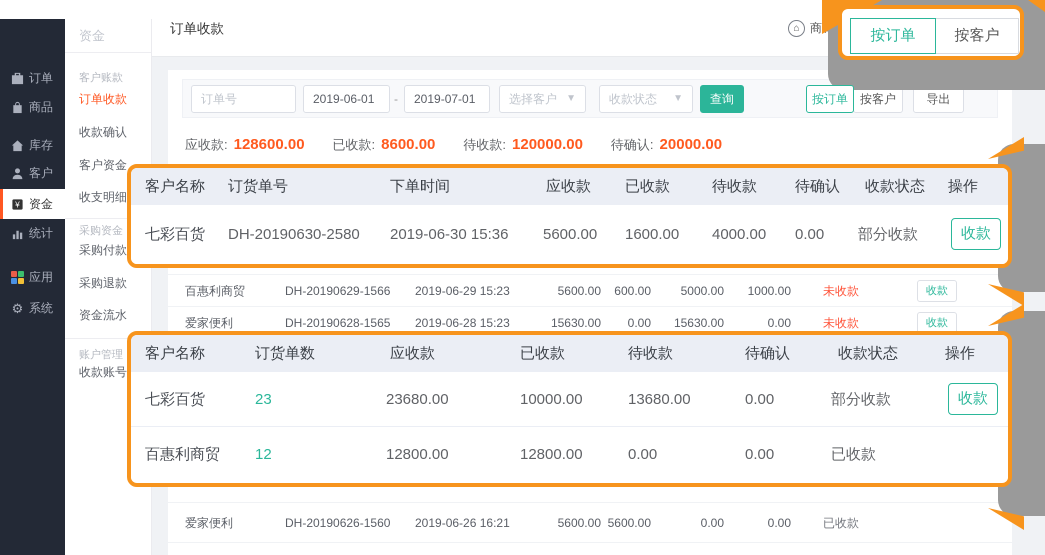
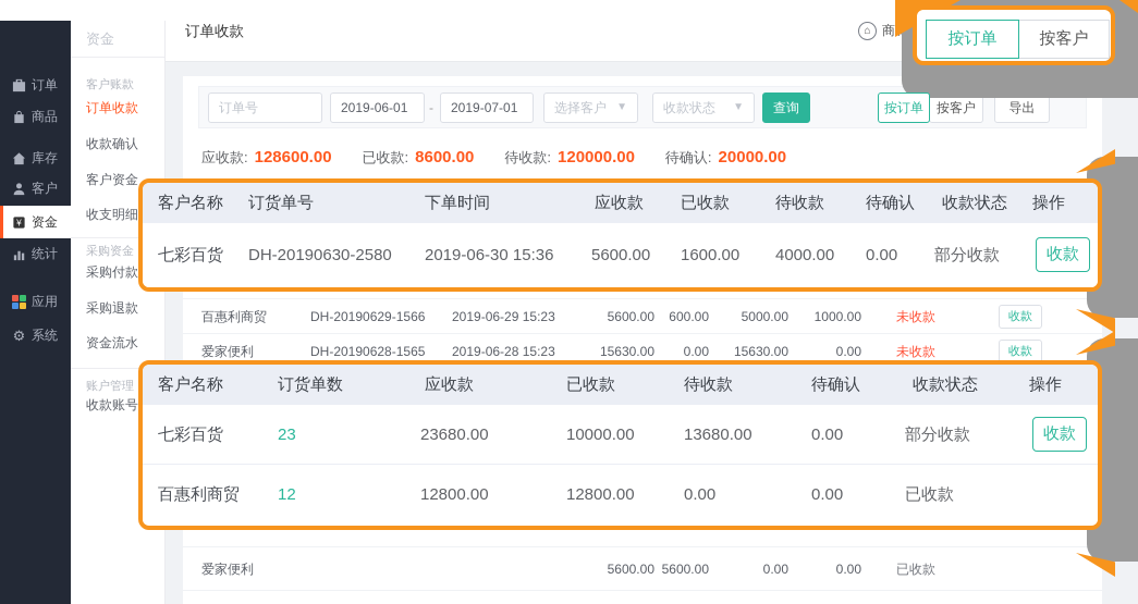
  订单收款
  ⌂
  订单
  商品
  库存
  客户
  ¥
  资金
  统计
  应用
  ⚙
  系统
  资金
  客户账款
  订单收款
  收款确认
  客户资金
  收支明细
  采购资金
  采购付款
  采购退款
  资金流水
  账户管理
  收款账号
  订单号
  2019-06-01
  -
  2019-07-01
  选择客户
  ▼
  收款状态
  ▼
  查询
  按订单
  按客户
  导出
  应收款:
  128600.00
  已收款:
  8600.00
  待收款:
  120000.00
  待确认:
  20000.00
  百惠利商贸
  DH-20190629-1566
  2019-06-29 15:23
  5600.00
  600.00
  5000.00
  1000.00
  未收款
  收款
  爱家便利
  DH-20190628-1565
  2019-06-28 15:23
  15630.00
  0.00
  15630.00
  0.00
  未收款
  收款
  爱家便利
- DH-20190626-1560
- 2019-06-26 16:21
  5600.00
  5600.00
  0.00
  0.00
  已收款
  按订单
  按客户
  客户名称
  订货单号
  下单时间
  应收款
  已收款
  待收款
  待确认
  收款状态
  操作
  七彩百货
  DH-20190630-2580
  2019-06-30 15:36
  5600.00
  1600.00
  4000.00
  0.00
  部分收款
  收款
  客户名称
  订货单数
  应收款
  已收款
  待收款
  待确认
  收款状态
  操作
  七彩百货
  23
  23680.00
  10000.00
  13680.00
  0.00
  部分收款
  收款
  百惠利商贸
  12
  12800.00
  12800.00
  0.00
  0.00
  已收款
